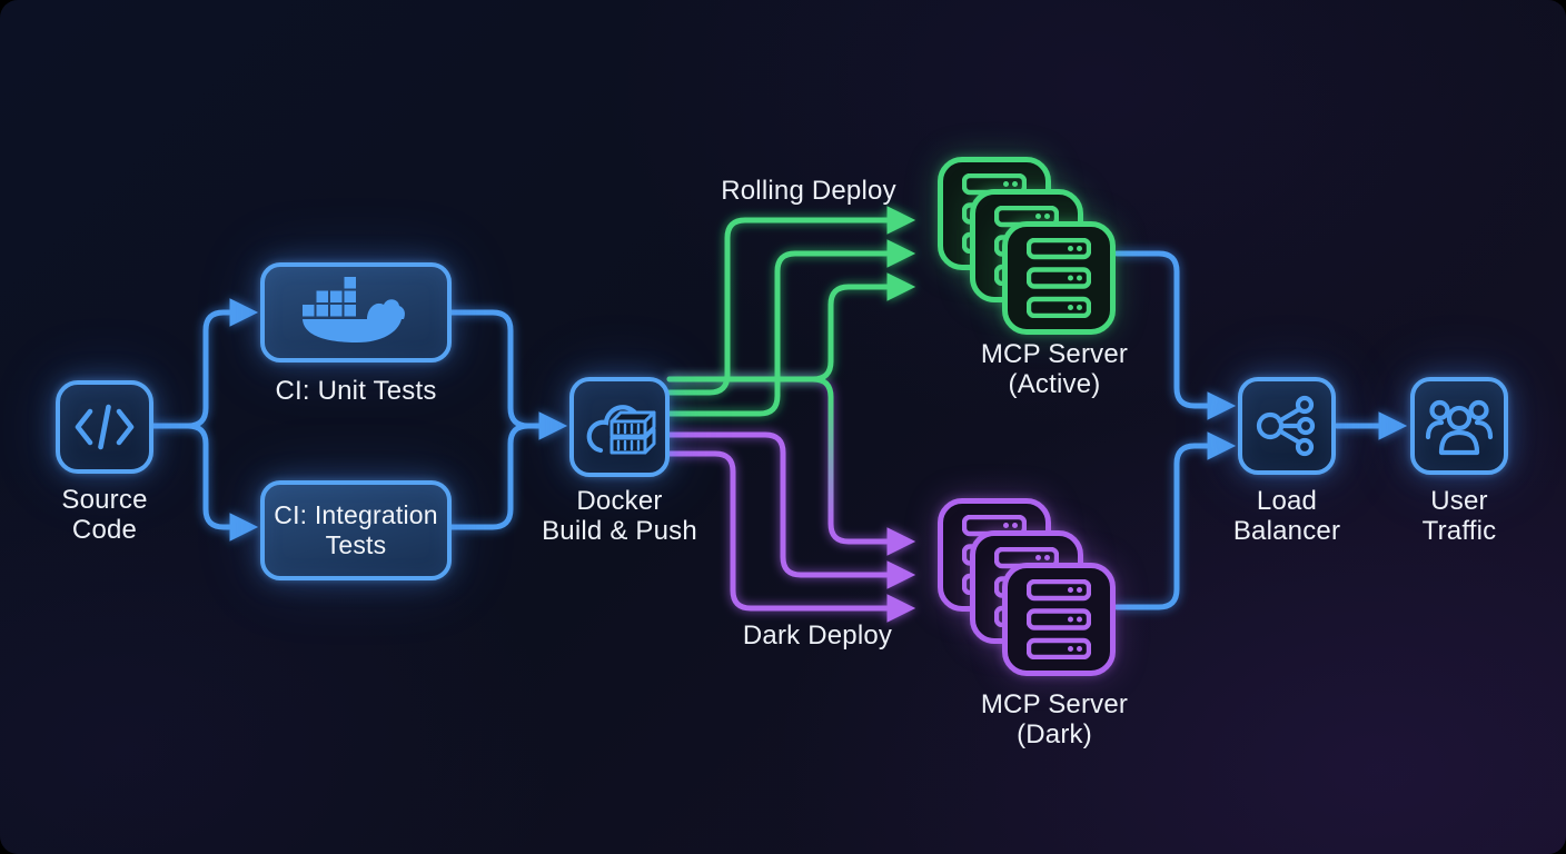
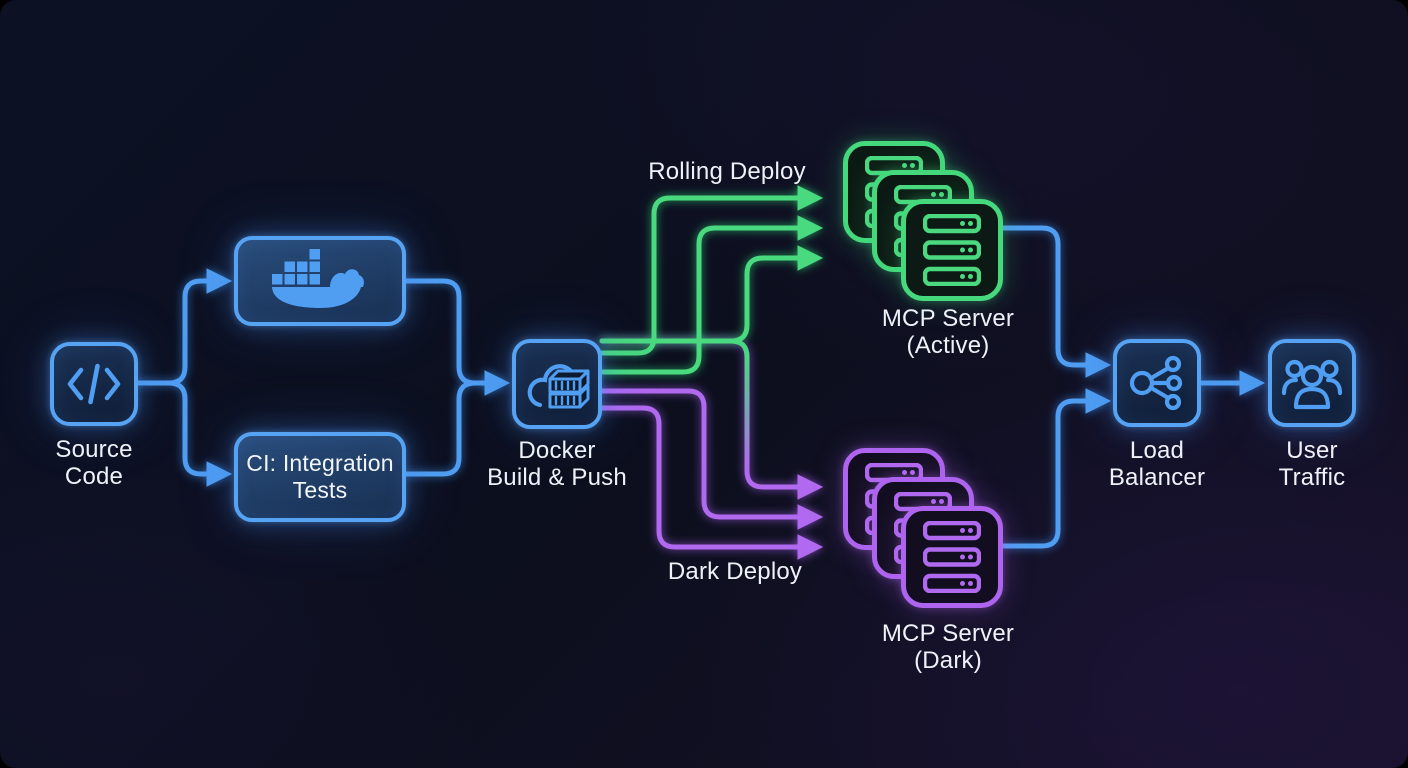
  Source
  Code
- CI: Unit Tests
  CI: Integration
  Tests
  Docker
  Build & Push
  MCP Server
  (Active)
  MCP Server
  (Dark)
  Load
  Balancer
  User
  Traffic
  Rolling Deploy
  Dark Deploy
